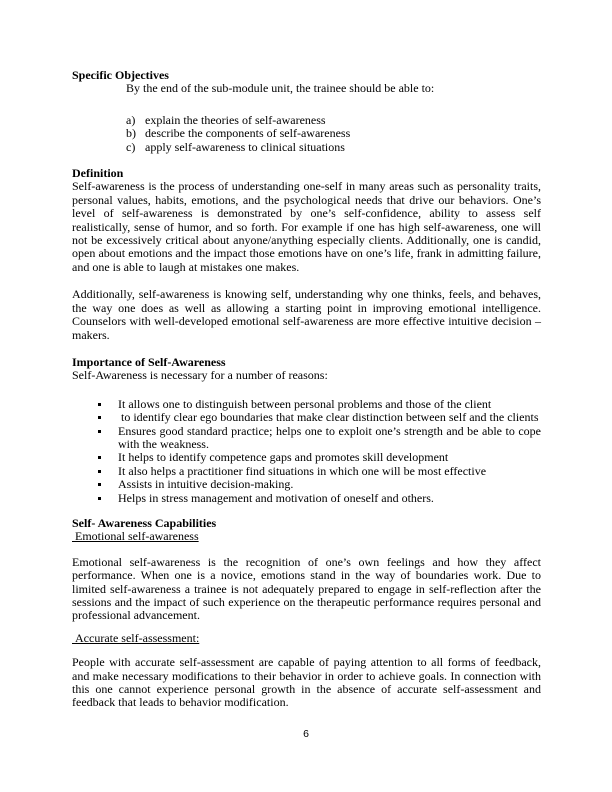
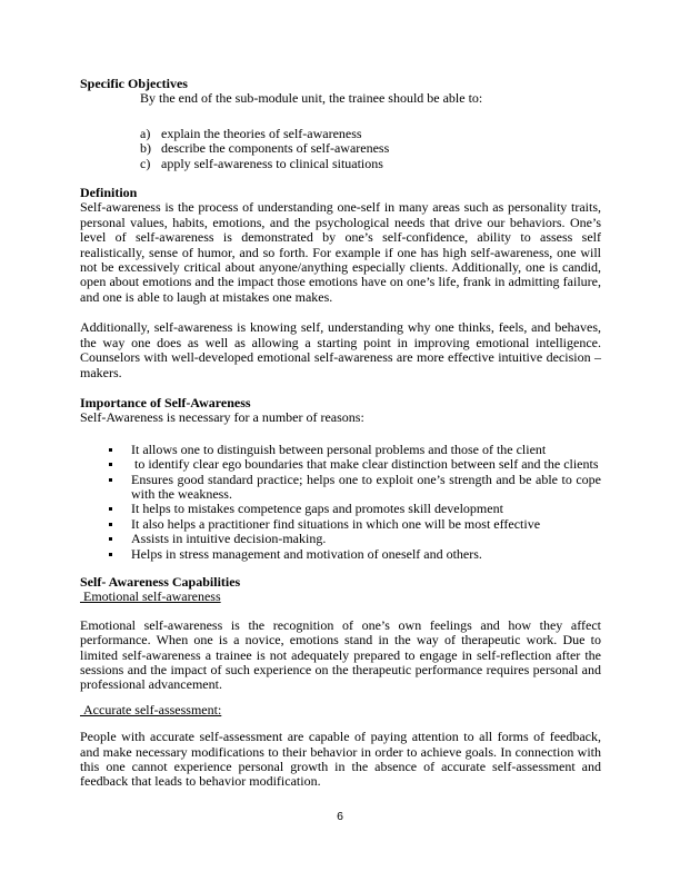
  Specific Objectives
  By the end of the sub-module unit, the trainee should be able to:
  a)
  explain the theories of self-awareness
  b)
  describe the components of self-awareness
  c)
  apply self-awareness to clinical situations
  Definition
  Self-awareness is the process of understanding one-self in many areas such as personality traits, personal values, habits, emotions, and the psychological needs that drive our behaviors. One’s level of self-awareness is demonstrated by one’s self-confidence, ability to assess self realistically, sense of humor, and so forth. For example if one has high self-awareness, one will not be excessively critical about anyone/anything especially clients. Additionally, one is candid, open about emotions and the impact those emotions have on one’s life, frank in admitting failure, and one is able to laugh at mistakes one makes.
  Additionally, self-awareness is knowing self, understanding why one thinks, feels, and behaves, the way one does as well as allowing a starting point in improving emotional intelligence. Counselors with well-developed emotional self-awareness are more effective intuitive decision – makers.
  Importance of Self-Awareness
  Self-Awareness is necessary for a number of reasons:
  It allows one to distinguish between personal problems and those of the client
  to identify clear ego boundaries that make clear distinction between self and the clients
  Ensures good standard practice; helps one to exploit one’s strength and be able to cope with the weakness.
- It helps to identify competence gaps and promotes skill development
+ It helps to mistakes competence gaps and promotes skill development
  It also helps a practitioner find situations in which one will be most effective
  Assists in intuitive decision-making.
  Helps in stress management and motivation of oneself and others.
  Self- Awareness Capabilities
  Emotional self-awareness
- Emotional self-awareness is the recognition of one’s own feelings and how they affect performance. When one is a novice, emotions stand in the way of boundaries work. Due to limited self-awareness a trainee is not adequately prepared to engage in self-reflection after the sessions and the impact of such experience on the therapeutic performance requires personal and professional advancement.
+ Emotional self-awareness is the recognition of one’s own feelings and how they affect performance. When one is a novice, emotions stand in the way of therapeutic work. Due to limited self-awareness a trainee is not adequately prepared to engage in self-reflection after the sessions and the impact of such experience on the therapeutic performance requires personal and professional advancement.
  Accurate self-assessment:
  People with accurate self-assessment are capable of paying attention to all forms of feedback, and make necessary modifications to their behavior in order to achieve goals. In connection with this one cannot experience personal growth in the absence of accurate self-assessment and feedback that leads to behavior modification.
  6
